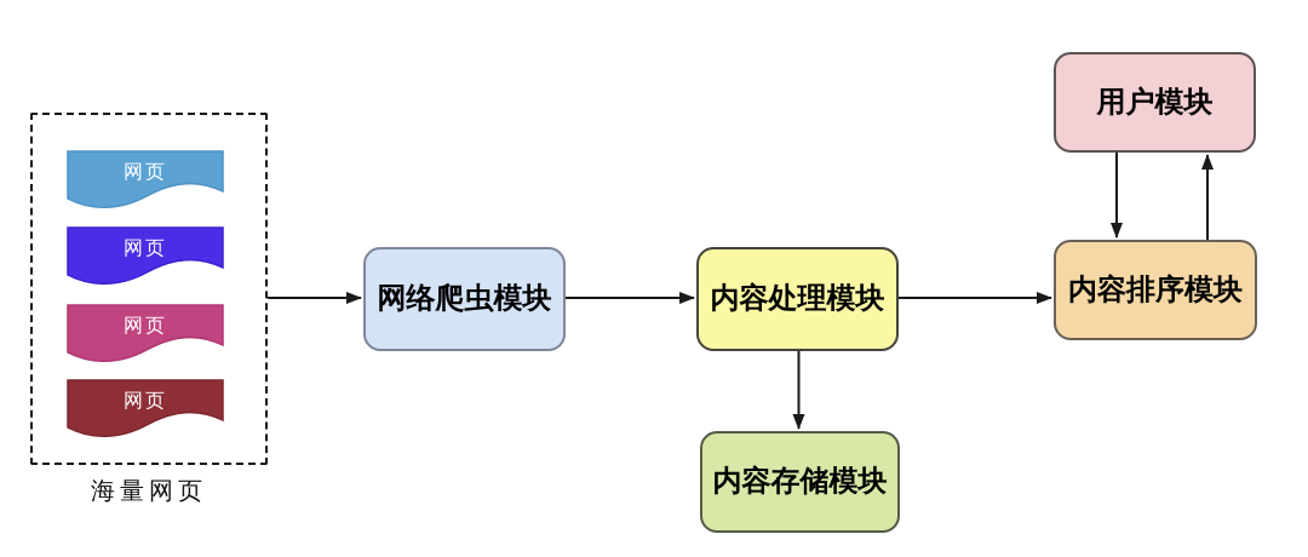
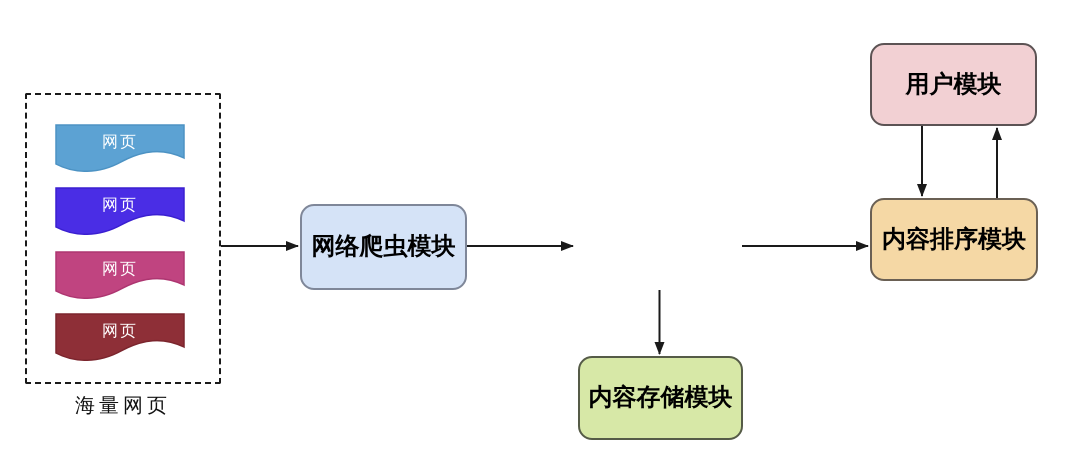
  网页
  网页
  网页
  网页
  海量网页
  网络爬虫模块
- 内容处理模块
  内容存储模块
  用户模块
  内容排序模块
